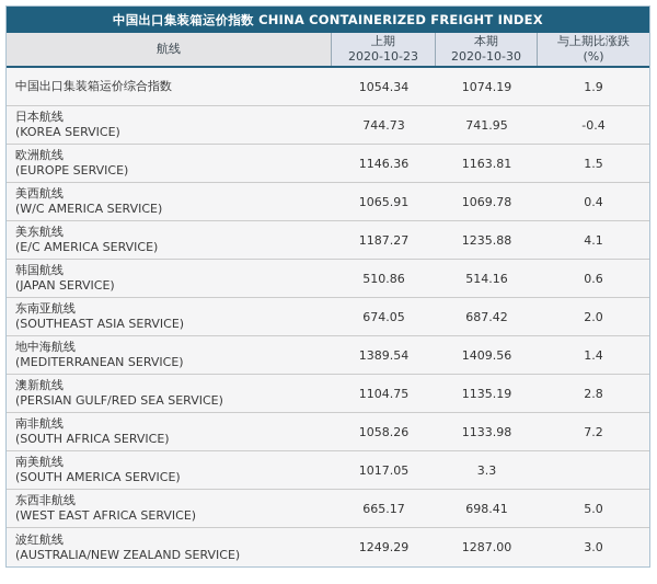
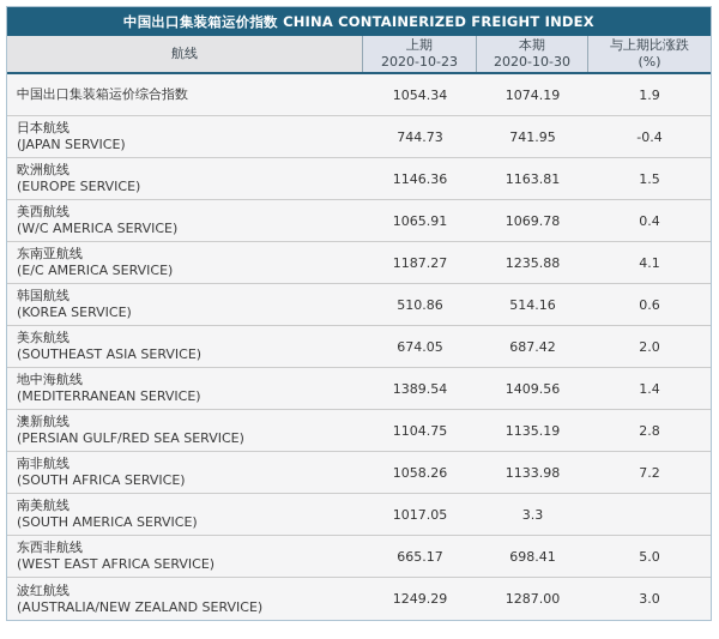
  中国出口集装箱运价指数 CHINA CONTAINERIZED FREIGHT INDEX
  航线
  上期
  2020-10-23
  本期
  2020-10-30
  与上期比涨跌
  (%)
  中国出口集装箱运价综合指数
  1054.34
  1074.19
  1.9
  日本航线
- (KOREA SERVICE)
+ (JAPAN SERVICE)
  744.73
  741.95
  -0.4
  欧洲航线
  (EUROPE SERVICE)
  1146.36
  1163.81
  1.5
  美西航线
  (W/C AMERICA SERVICE)
  1065.91
  1069.78
  0.4
- 美东航线
+ 东南亚航线
  (E/C AMERICA SERVICE)
  1187.27
  1235.88
  4.1
  韩国航线
- (JAPAN SERVICE)
+ (KOREA SERVICE)
  510.86
  514.16
  0.6
- 东南亚航线
+ 美东航线
  (SOUTHEAST ASIA SERVICE)
  674.05
  687.42
  2.0
  地中海航线
  (MEDITERRANEAN SERVICE)
  1389.54
  1409.56
  1.4
  澳新航线
  (PERSIAN GULF/RED SEA SERVICE)
  1104.75
  1135.19
  2.8
  南非航线
  (SOUTH AFRICA SERVICE)
  1058.26
  1133.98
  7.2
  南美航线
  (SOUTH AMERICA SERVICE)
  1017.05
  3.3
  东西非航线
  (WEST EAST AFRICA SERVICE)
  665.17
  698.41
  5.0
  波红航线
  (AUSTRALIA/NEW ZEALAND SERVICE)
  1249.29
  1287.00
  3.0
